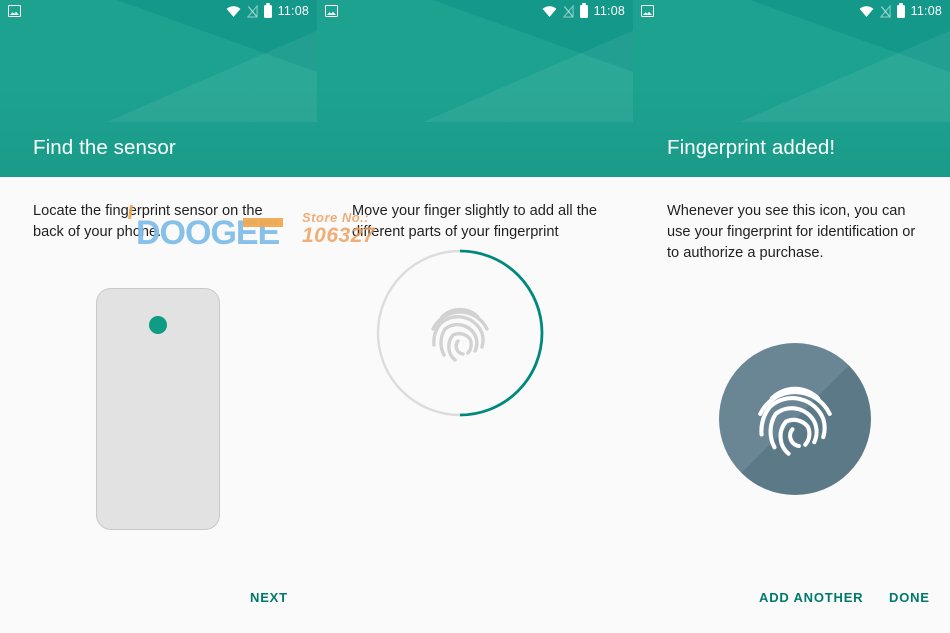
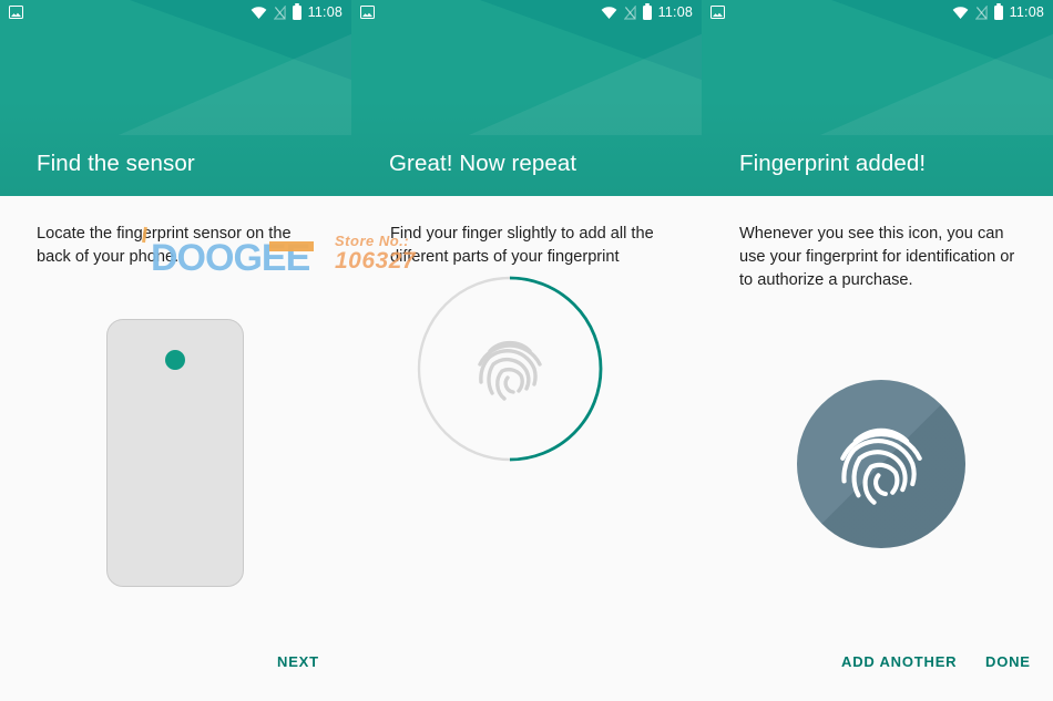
  11:08
  Find the sensor
  Locate the fingerprint sensor on the back of your phone.
  NEXT
  11:08
+ Great! Now repeat
- Move your finger slightly to add all the different parts of your fingerprint
+ Find your finger slightly to add all the different parts of your fingerprint
  11:08
  Fingerprint added!
  Whenever you see this icon, you can use your fingerprint for identification or to authorize a purchase.
  ADD ANOTHER
  DONE
  DOOGEE
  Store No.:
  106327
